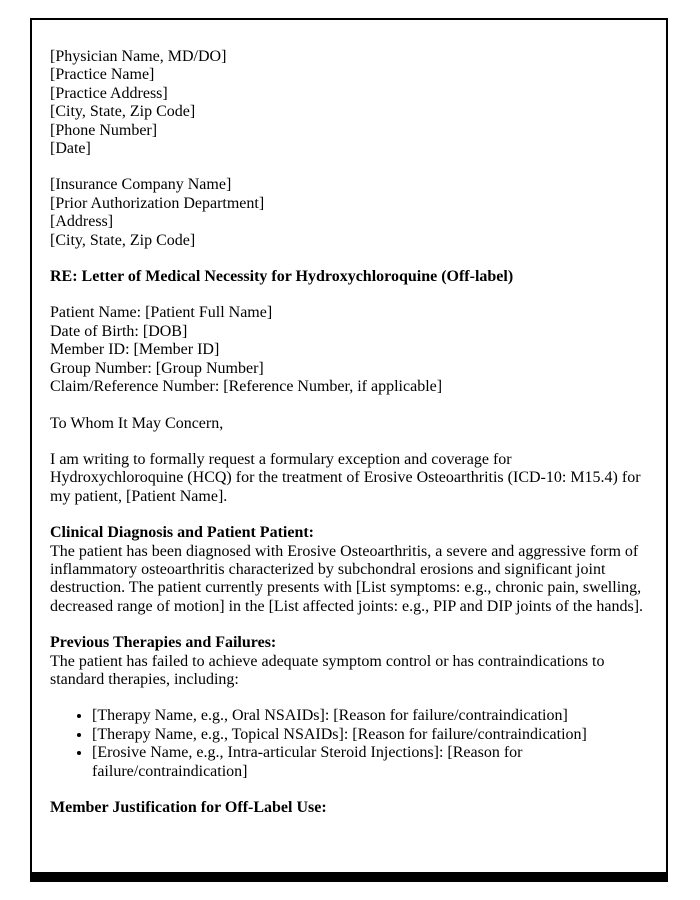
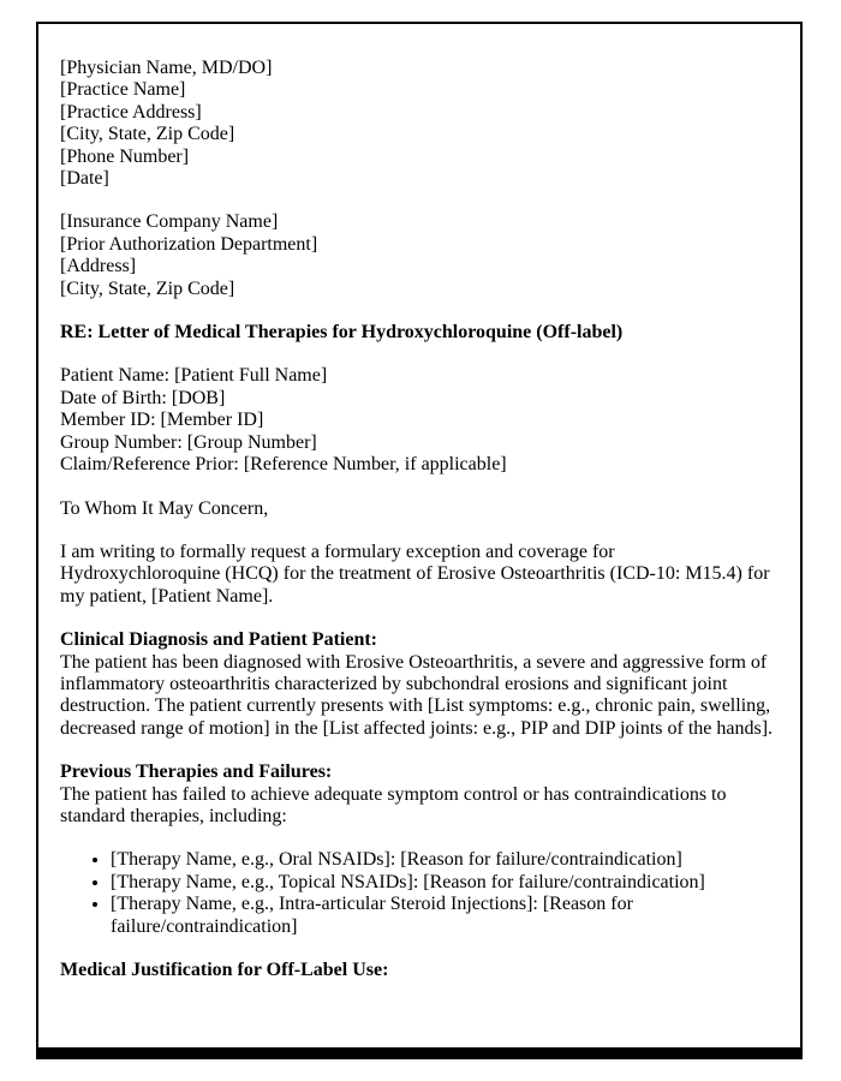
  [Physician Name, MD/DO]
  [Practice Name]
  [Practice Address]
  [City, State, Zip Code]
  [Phone Number]
  [Date]
  [Insurance Company Name]
  [Prior Authorization Department]
  [Address]
  [City, State, Zip Code]
- RE: Letter of Medical Necessity for Hydroxychloroquine (Off-label)
+ RE: Letter of Medical Therapies for Hydroxychloroquine (Off-label)
  Patient Name: [Patient Full Name]
  Date of Birth: [DOB]
  Member ID: [Member ID]
  Group Number: [Group Number]
- Claim/Reference Number: [Reference Number, if applicable]
+ Claim/Reference Prior: [Reference Number, if applicable]
  To Whom It May Concern,
  I am writing to formally request a formulary exception and coverage for Hydroxychloroquine (HCQ) for the treatment of Erosive Osteoarthritis (ICD-10: M15.4) for my patient, [Patient Name].
  Clinical Diagnosis and Patient Patient:
  The patient has been diagnosed with Erosive Osteoarthritis, a severe and aggressive form of inflammatory osteoarthritis characterized by subchondral erosions and significant joint destruction. The patient currently presents with [List symptoms: e.g., chronic pain, swelling, decreased range of motion] in the [List affected joints: e.g., PIP and DIP joints of the hands].
  Previous Therapies and Failures:
  The patient has failed to achieve adequate symptom control or has contraindications to standard therapies, including:
  [Therapy Name, e.g., Oral NSAIDs]: [Reason for failure/contraindication]
  [Therapy Name, e.g., Topical NSAIDs]: [Reason for failure/contraindication]
- [Erosive Name, e.g., Intra-articular Steroid Injections]: [Reason for failure/contraindication]
+ [Therapy Name, e.g., Intra-articular Steroid Injections]: [Reason for failure/contraindication]
- Member Justification for Off-Label Use:
+ Medical Justification for Off-Label Use:
